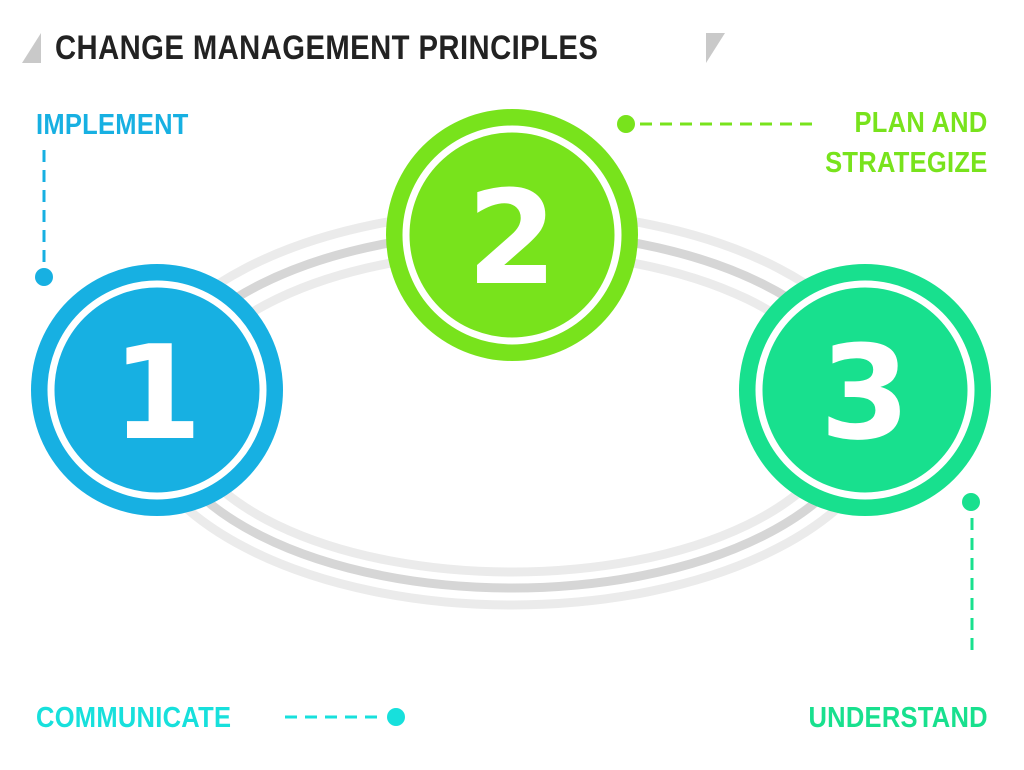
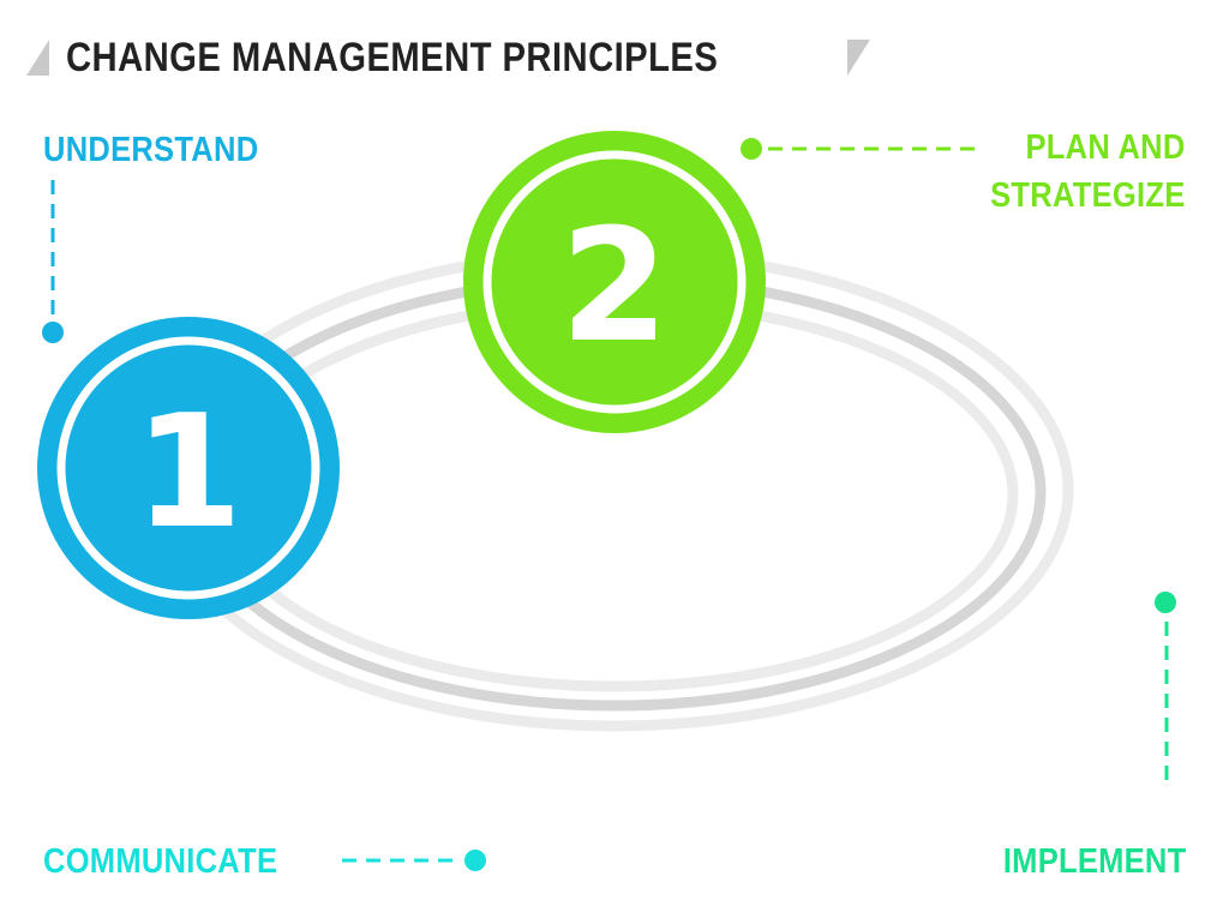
  CHANGE MANAGEMENT PRINCIPLES
  1
  2
- 3
- IMPLEMENT
+ UNDERSTAND
  PLAN AND
  STRATEGIZE
- UNDERSTAND
+ IMPLEMENT
  COMMUNICATE
